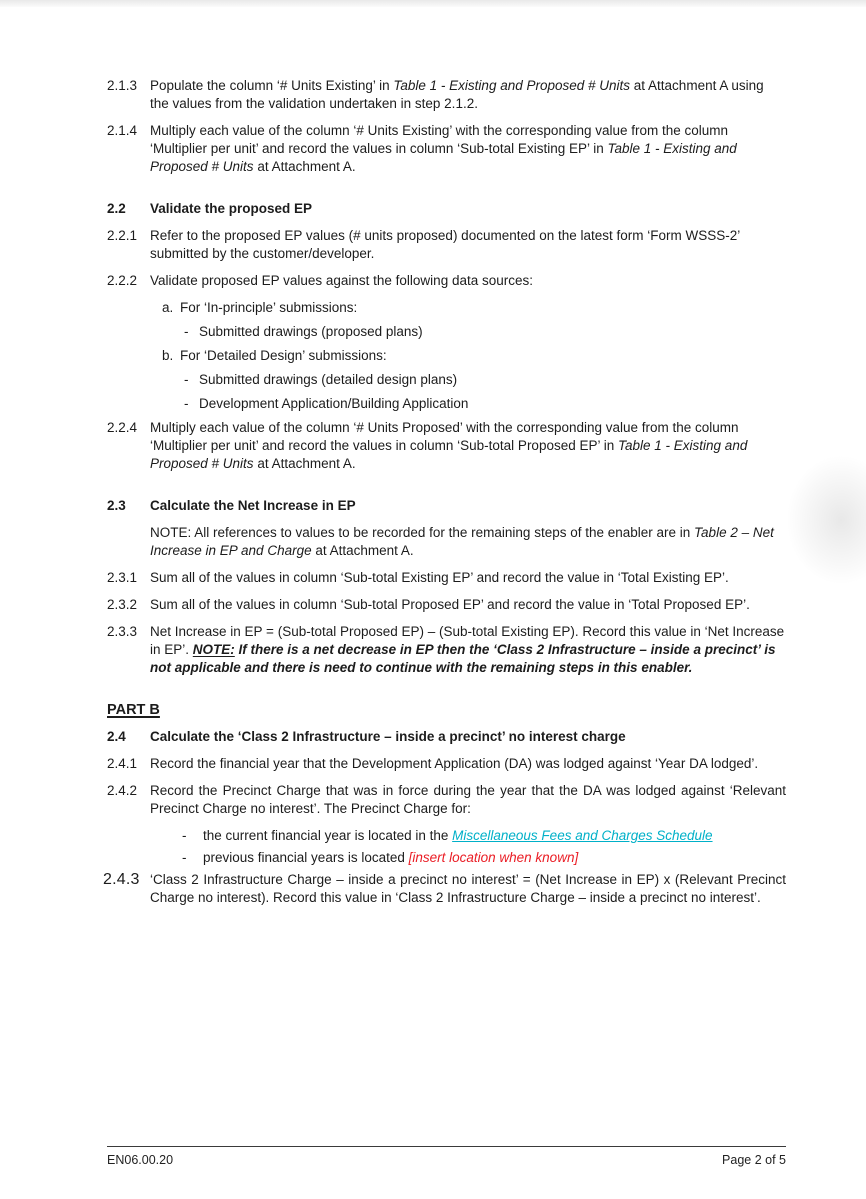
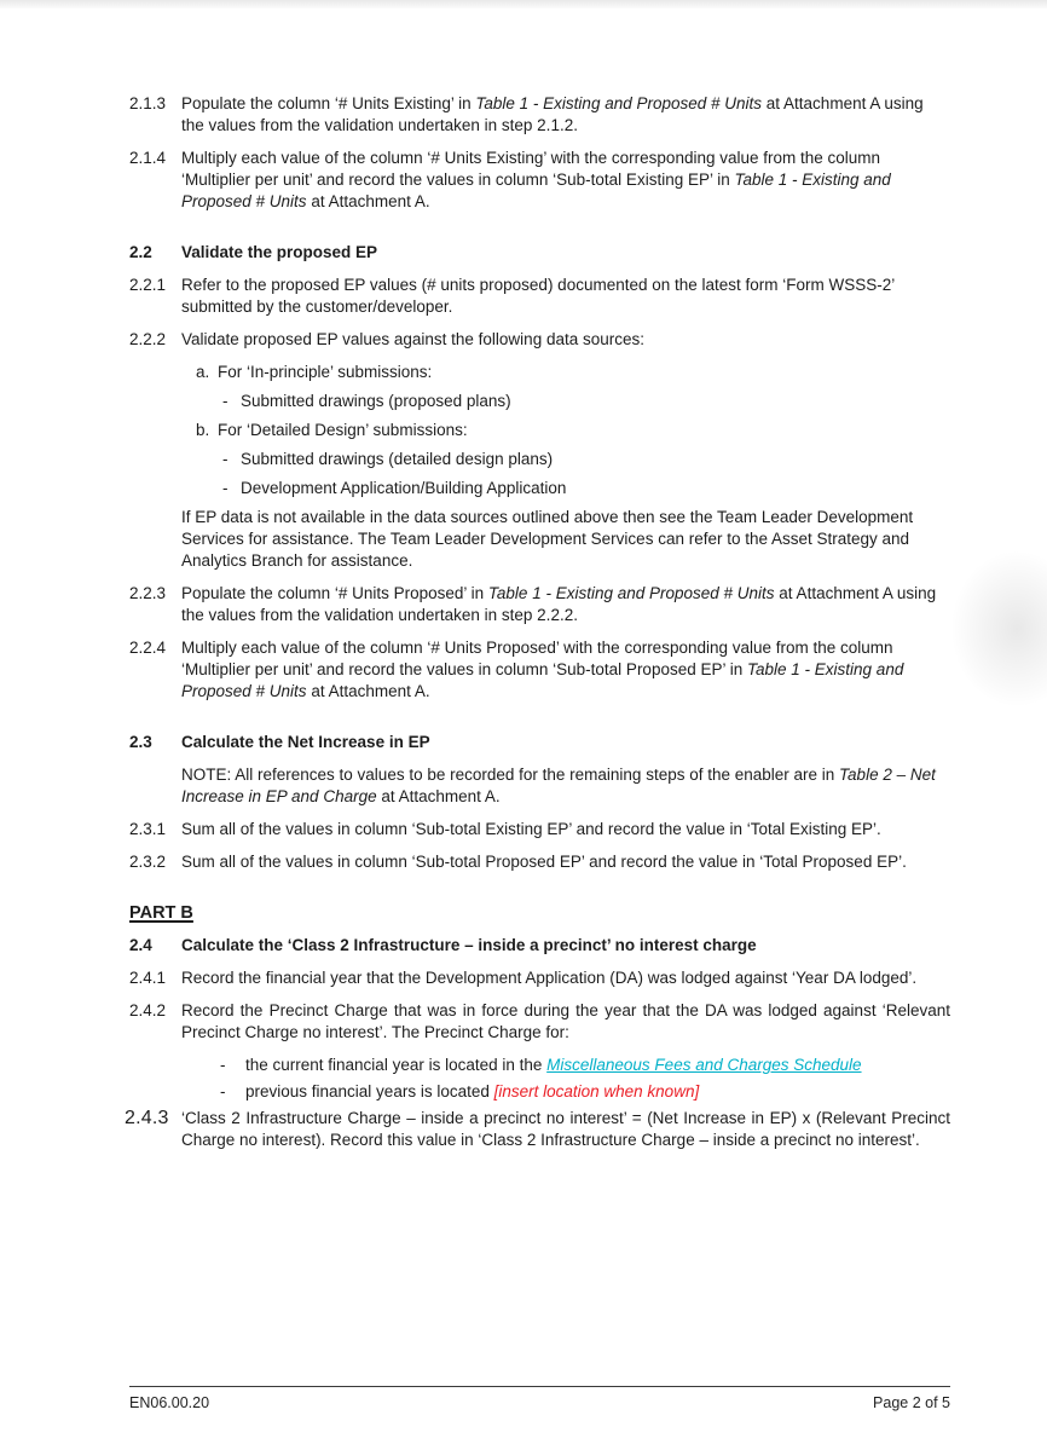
  2.1.3
  Populate the column ‘# Units Existing’ in Table 1 - Existing and Proposed # Units at Attachment A using the values from the validation undertaken in step 2.1.2.
  2.1.4
  Multiply each value of the column ‘# Units Existing’ with the corresponding value from the column ‘Multiplier per unit’ and record the values in column ‘Sub-total Existing EP’ in Table 1 - Existing and Proposed # Units at Attachment A.
  2.2
  Validate the proposed EP
  2.2.1
  Refer to the proposed EP values (# units proposed) documented on the latest form ‘Form WSSS-2’ submitted by the customer/developer.
  2.2.2
  Validate proposed EP values against the following data sources:
  a.
  For ‘In-principle’ submissions:
  -
  Submitted drawings (proposed plans)
  b.
  For ‘Detailed Design’ submissions:
  -
  Submitted drawings (detailed design plans)
  -
  Development Application/Building Application
+ If EP data is not available in the data sources outlined above then see the Team Leader Development Services for assistance. The Team Leader Development Services can refer to the Asset Strategy and Analytics Branch for assistance.
+ 2.2.3
+ Populate the column ‘# Units Proposed’ in Table 1 - Existing and Proposed # Units at Attachment A using the values from the validation undertaken in step 2.2.2.
  2.2.4
  Multiply each value of the column ‘# Units Proposed’ with the corresponding value from the column ‘Multiplier per unit’ and record the values in column ‘Sub-total Proposed EP’ in Table 1 - Existing and Proposed # Units at Attachment A.
  2.3
  Calculate the Net Increase in EP
  NOTE: All references to values to be recorded for the remaining steps of the enabler are in Table 2 – Net Increase in EP and Charge at Attachment A.
  2.3.1
  Sum all of the values in column ‘Sub-total Existing EP’ and record the value in ‘Total Existing EP’.
  2.3.2
  Sum all of the values in column ‘Sub-total Proposed EP’ and record the value in ‘Total Proposed EP’.
- 2.3.3
- Net Increase in EP = (Sub-total Proposed EP) – (Sub-total Existing EP). Record this value in ‘Net Increase in EP’. NOTE: If there is a net decrease in EP then the ‘Class 2 Infrastructure – inside a precinct’ is not applicable and there is need to continue with the remaining steps in this enabler.
  PART B
  2.4
  Calculate the ‘Class 2 Infrastructure – inside a precinct’ no interest charge
  2.4.1
  Record the financial year that the Development Application (DA) was lodged against ‘Year DA lodged’.
  2.4.2
  Record the Precinct Charge that was in force during the year that the DA was lodged against ‘Relevant Precinct Charge no interest’. The Precinct Charge for:
  -
  the current financial year is located in the Miscellaneous Fees and Charges Schedule
  -
  previous financial years is located [insert location when known]
  2.4.3
  ‘Class 2 Infrastructure Charge – inside a precinct no interest’ = (Net Increase in EP) x (Relevant Precinct Charge no interest). Record this value in ‘Class 2 Infrastructure Charge – inside a precinct no interest’.
  EN06.00.20
  Page 2 of 5
